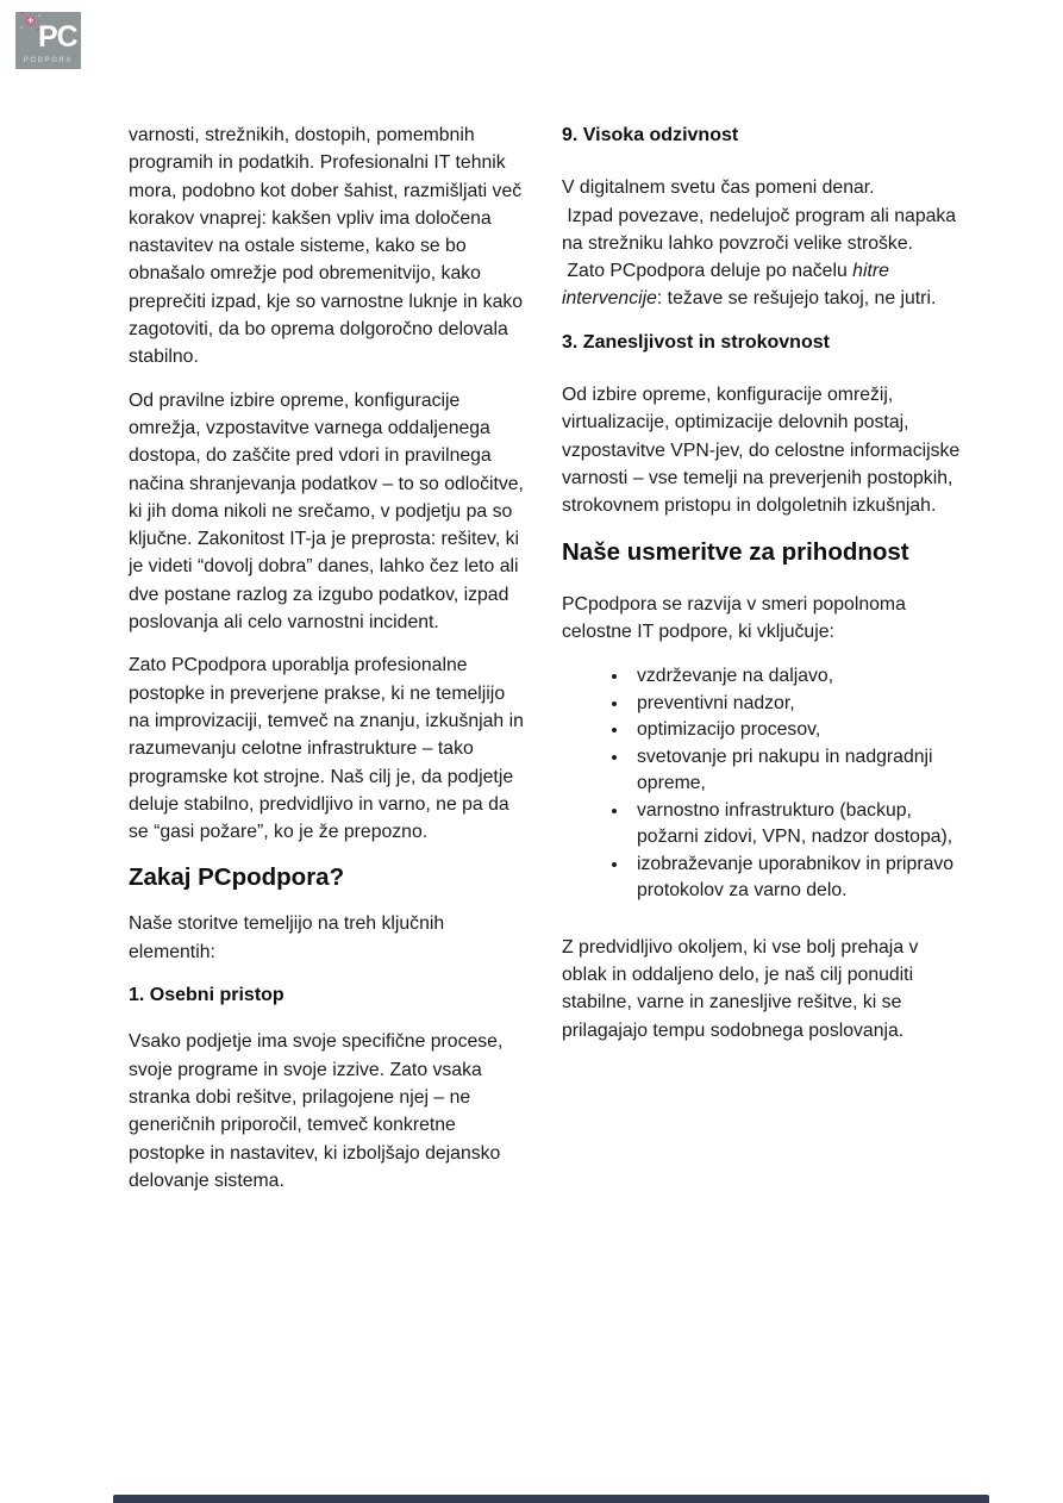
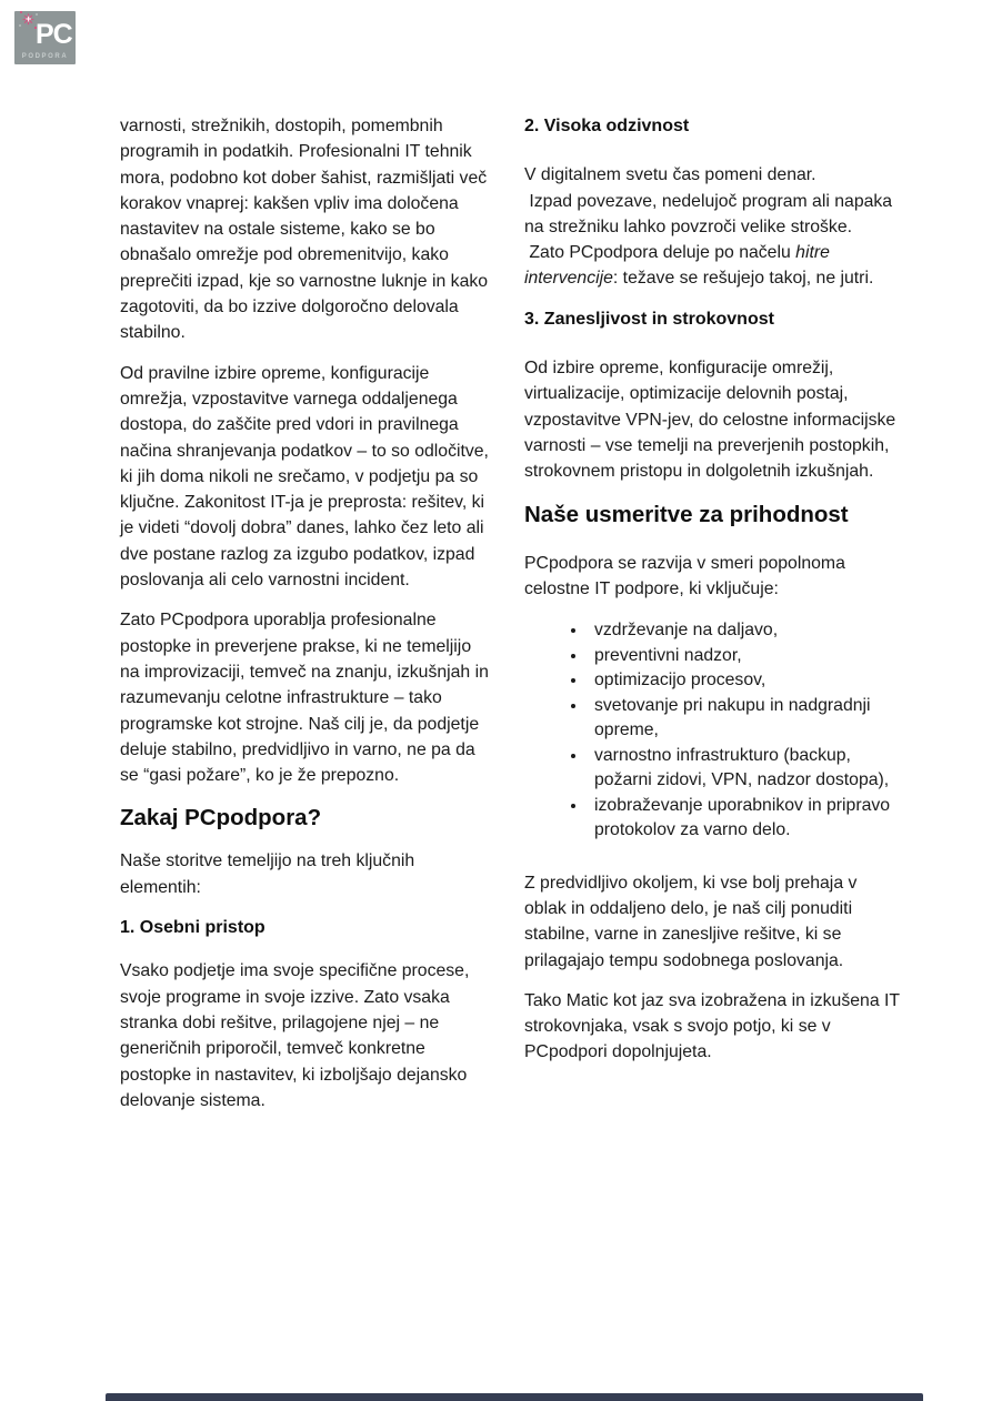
  ✳
  +
  PC
- varnosti, strežnikih, dostopih, pomembnih programih in podatkih. Profesionalni IT tehnik mora, podobno kot dober šahist, razmišljati več korakov vnaprej: kakšen vpliv ima določena nastavitev na ostale sisteme, kako se bo obnašalo omrežje pod obremenitvijo, kako preprečiti izpad, kje so varnostne luknje in kako zagotoviti, da bo oprema dolgoročno delovala stabilno.
+ varnosti, strežnikih, dostopih, pomembnih programih in podatkih. Profesionalni IT tehnik mora, podobno kot dober šahist, razmišljati več korakov vnaprej: kakšen vpliv ima določena nastavitev na ostale sisteme, kako se bo obnašalo omrežje pod obremenitvijo, kako preprečiti izpad, kje so varnostne luknje in kako zagotoviti, da bo izzive dolgoročno delovala stabilno.
  Od pravilne izbire opreme, konfiguracije omrežja, vzpostavitve varnega oddaljenega dostopa, do zaščite pred vdori in pravilnega načina shranjevanja podatkov – to so odločitve, ki jih doma nikoli ne srečamo, v podjetju pa so ključne. Zakonitost IT-ja je preprosta: rešitev, ki je videti “dovolj dobra” danes, lahko čez leto ali dve postane razlog za izgubo podatkov, izpad poslovanja ali celo varnostni incident.
  Zato PCpodpora uporablja profesionalne postopke in preverjene prakse, ki ne temeljijo na improvizaciji, temveč na znanju, izkušnjah in razumevanju celotne infrastrukture – tako programske kot strojne. Naš cilj je, da podjetje deluje stabilno, predvidljivo in varno, ne pa da se “gasi požare”, ko je že prepozno.
  Zakaj PCpodpora?
  Naše storitve temeljijo na treh ključnih elementih:
  1. Osebni pristop
  Vsako podjetje ima svoje specifične procese, svoje programe in svoje izzive. Zato vsaka stranka dobi rešitve, prilagojene njej – ne generičnih priporočil, temveč konkretne postopke in nastavitev, ki izboljšajo dejansko delovanje sistema.
- 9. Visoka odzivnost
+ 2. Visoka odzivnost
  V digitalnem svetu čas pomeni denar.
  Izpad povezave, nedelujoč program ali napaka na strežniku lahko povzroči velike stroške.
  Zato PCpodpora deluje po načelu hitre intervencije: težave se rešujejo takoj, ne jutri.
  3. Zanesljivost in strokovnost
  Od izbire opreme, konfiguracije omrežij, virtualizacije, optimizacije delovnih postaj, vzpostavitve VPN-jev, do celostne informacijske varnosti – vse temelji na preverjenih postopkih, strokovnem pristopu in dolgoletnih izkušnjah.
  Naše usmeritve za prihodnost
  PCpodpora se razvija v smeri popolnoma celostne IT podpore, ki vključuje:
  vzdrževanje na daljavo,
  preventivni nadzor,
  optimizacijo procesov,
  svetovanje pri nakupu in nadgradnji opreme,
  varnostno infrastrukturo (backup, požarni zidovi, VPN, nadzor dostopa),
  izobraževanje uporabnikov in pripravo protokolov za varno delo.
  Z predvidljivo okoljem, ki vse bolj prehaja v oblak in oddaljeno delo, je naš cilj ponuditi stabilne, varne in zanesljive rešitve, ki se prilagajajo tempu sodobnega poslovanja.
+ Tako Matic kot jaz sva izobražena in izkušena IT strokovnjaka, vsak s svojo potjo, ki se v PCpodpori dopolnjujeta.
